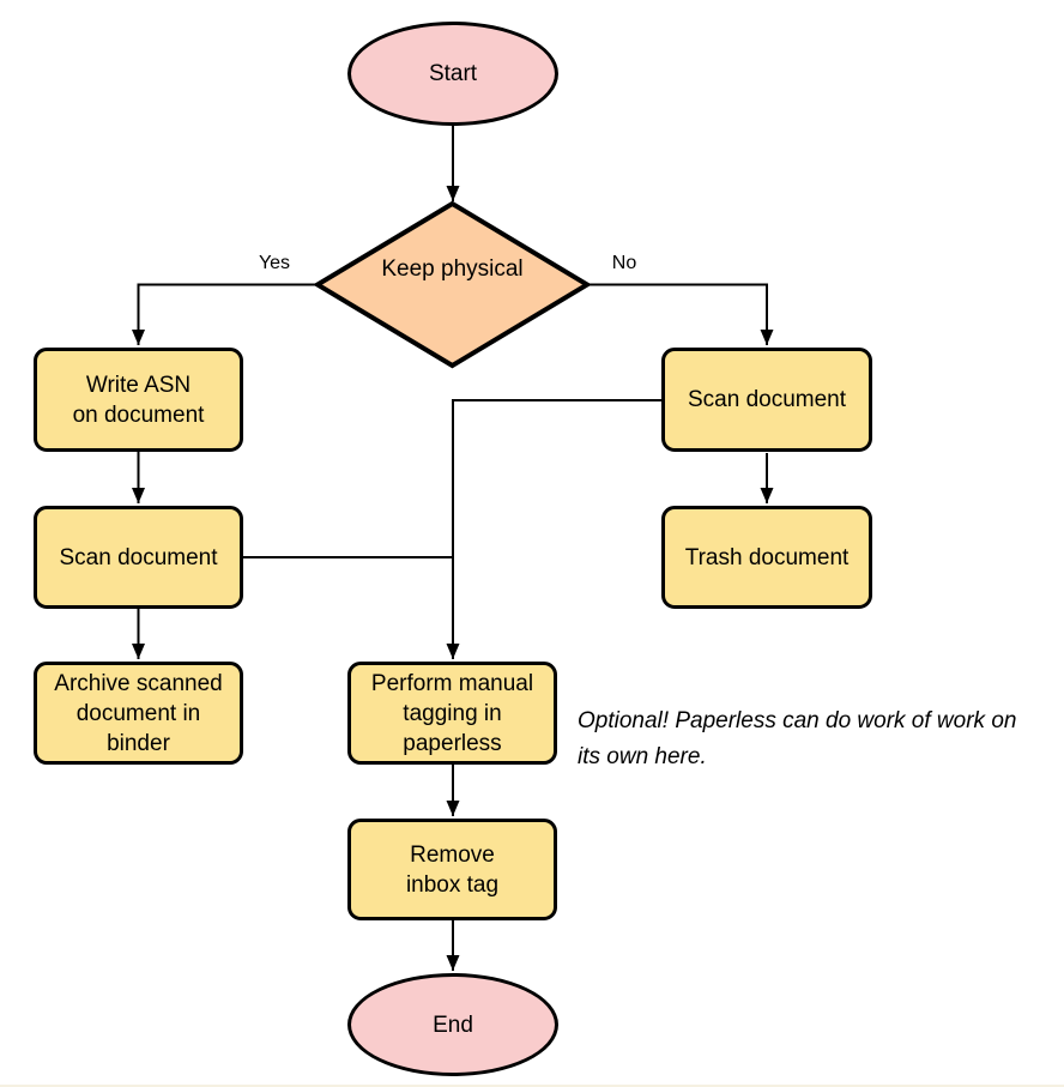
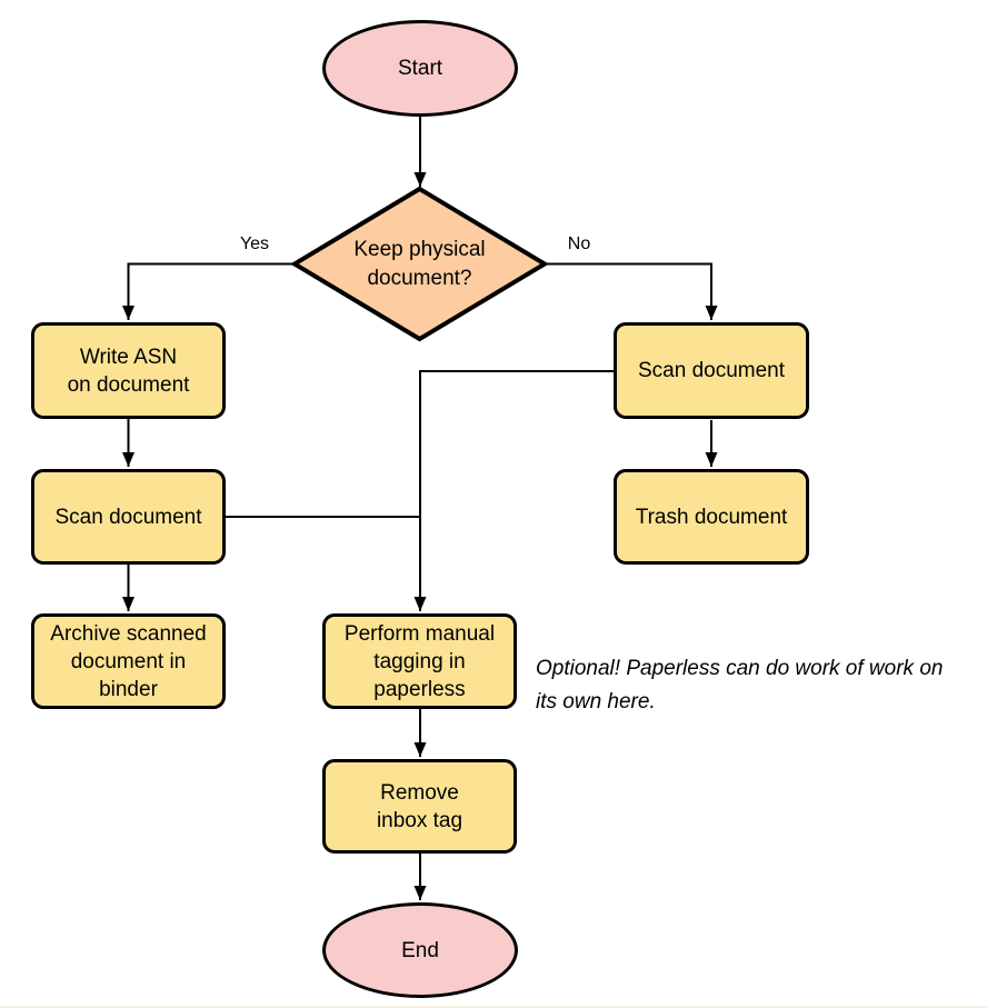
  Start
  Keep physical
+ document?
  Yes
  No
  Write ASN
  on document
  Scan document
  Archive scanned
  document in
  binder
  Scan document
  Trash document
  Perform manual
  tagging in
  paperless
  Optional! Paperless can do work of work on
  its own here.
  Remove
  inbox tag
  End
